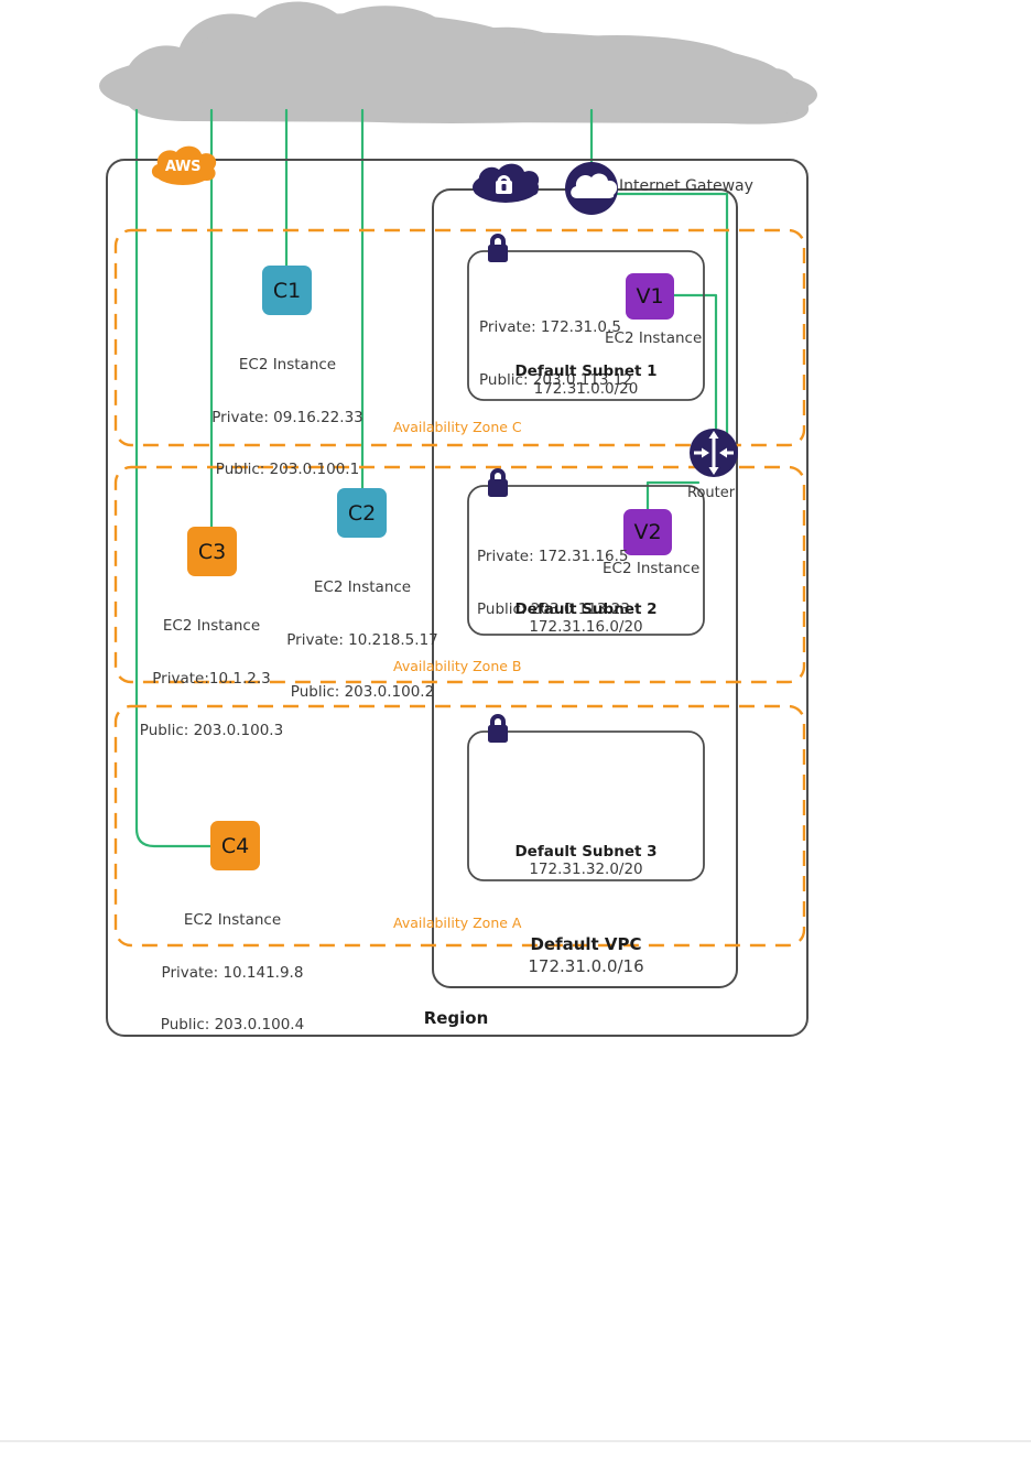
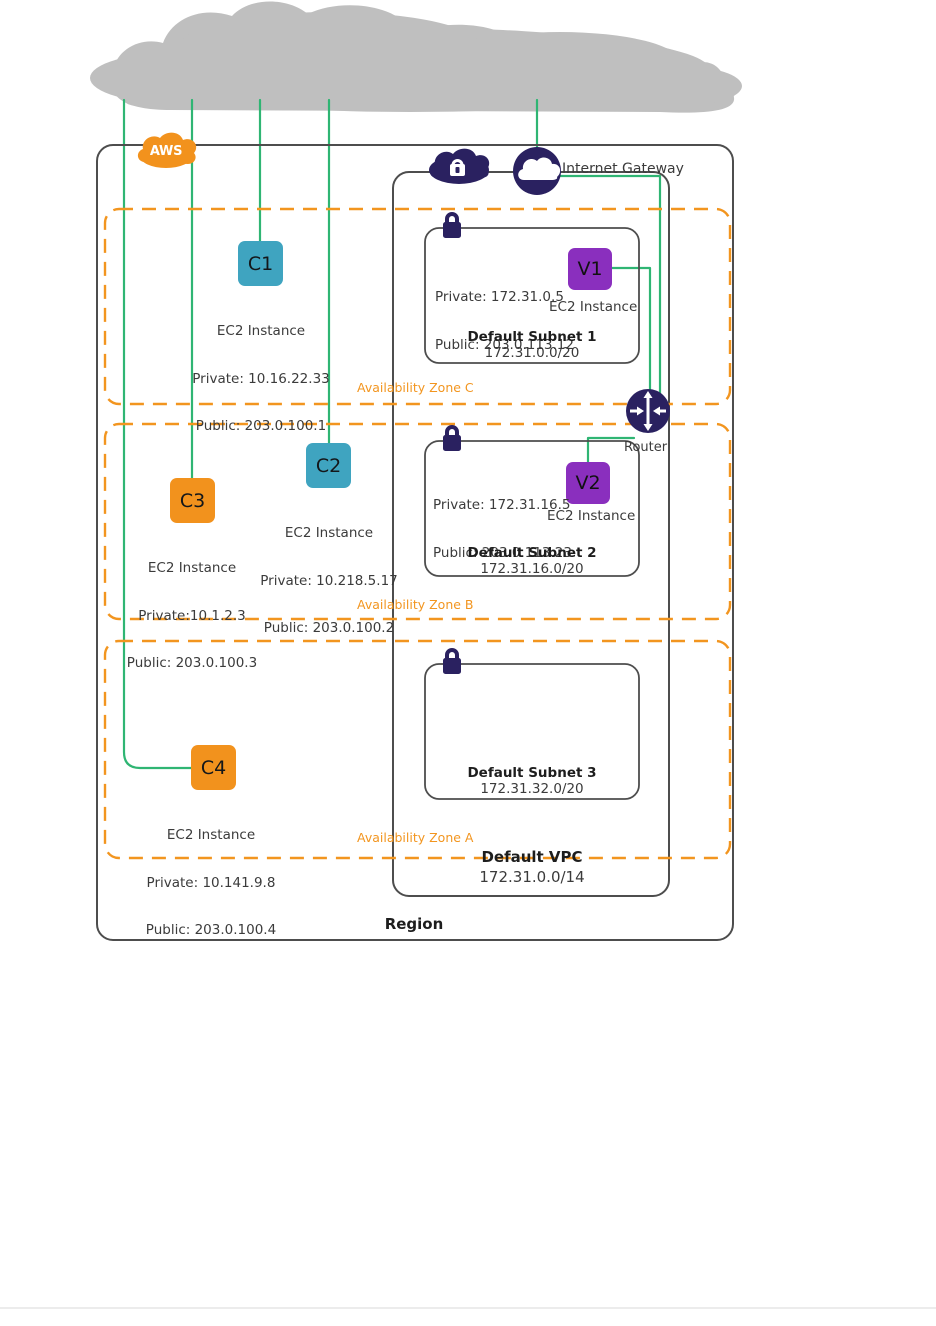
  AWS
  Internet Gateway
  Router
  C1
  EC2 Instance
- Private: 09.16.22.33
+ Private: 10.16.22.33
  Public: 203.0.100.1
  C2
  EC2 Instance
  Private: 10.218.5.17
  Public: 203.0.100.2
  C3
  EC2 Instance
  Private:10.1.2.3
  Public: 203.0.100.3
  C4
  EC2 Instance
  Private: 10.141.9.8
  Public: 203.0.100.4
  V1
  Private: 172.31.0.5
  Public: 203.0.113.
  EC2 Instance
  Default Subnet 1
  172.31.0.0/20
  V2
  Private: 172.31.16.5
  Public: 203.0.113.
  EC2 Instance
  Default Subnet 2
  172.31.16.0/20
  Default Subnet 3
  172.31.32.0/20
  Availability Zone C
  Availability Zone B
  Availability Zone A
  Default VPC
- 172.31.0.0/16
+ 172.31.0.0/14
  Region
